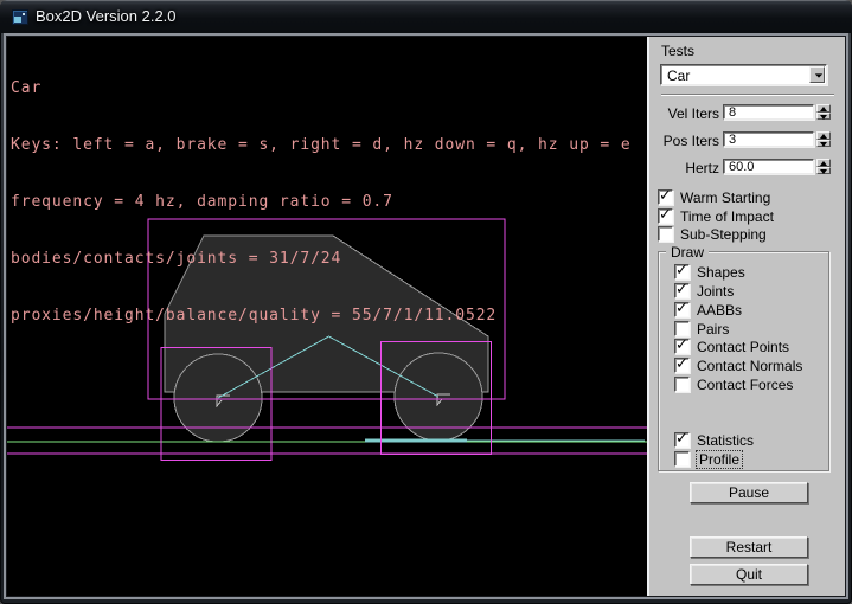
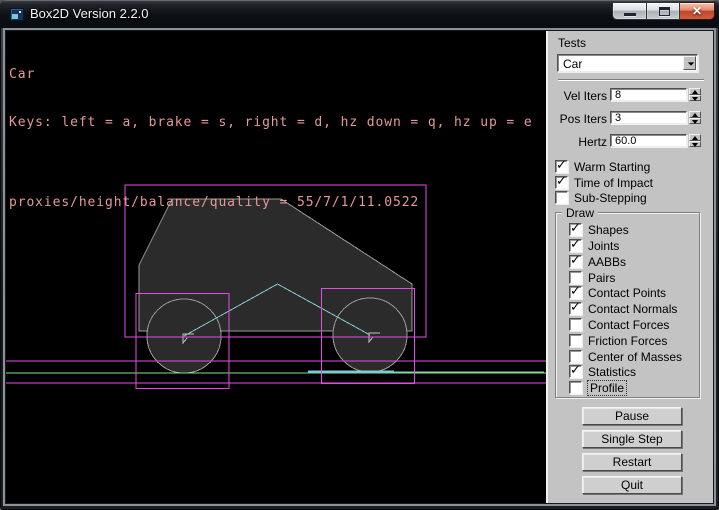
  Box2D Version 2.2.0
+ ✕
  Car
  Keys: left = a, brake = s, right = d, hz down = q, hz up = e
- frequency = 4 hz, damping ratio = 0.7
- bodies/contacts/joints = 31/7/24
  proxies/height/balance/quality = 55/7/1/11.0522
  Tests
  Car
  Vel Iters
  8
  Pos Iters
  3
  Hertz
  60.0
  ✓
  Warm Starting
  ✓
  Time of Impact
  Sub-Stepping
  Draw
  ✓
  Shapes
  ✓
  Joints
  ✓
  AABBs
  Pairs
  ✓
  Contact Points
  ✓
  Contact Normals
  Contact Forces
+ Friction Forces
+ Center of Masses
  ✓
  Statistics
  Profile
  Pause
+ Single Step
  Restart
  Quit
